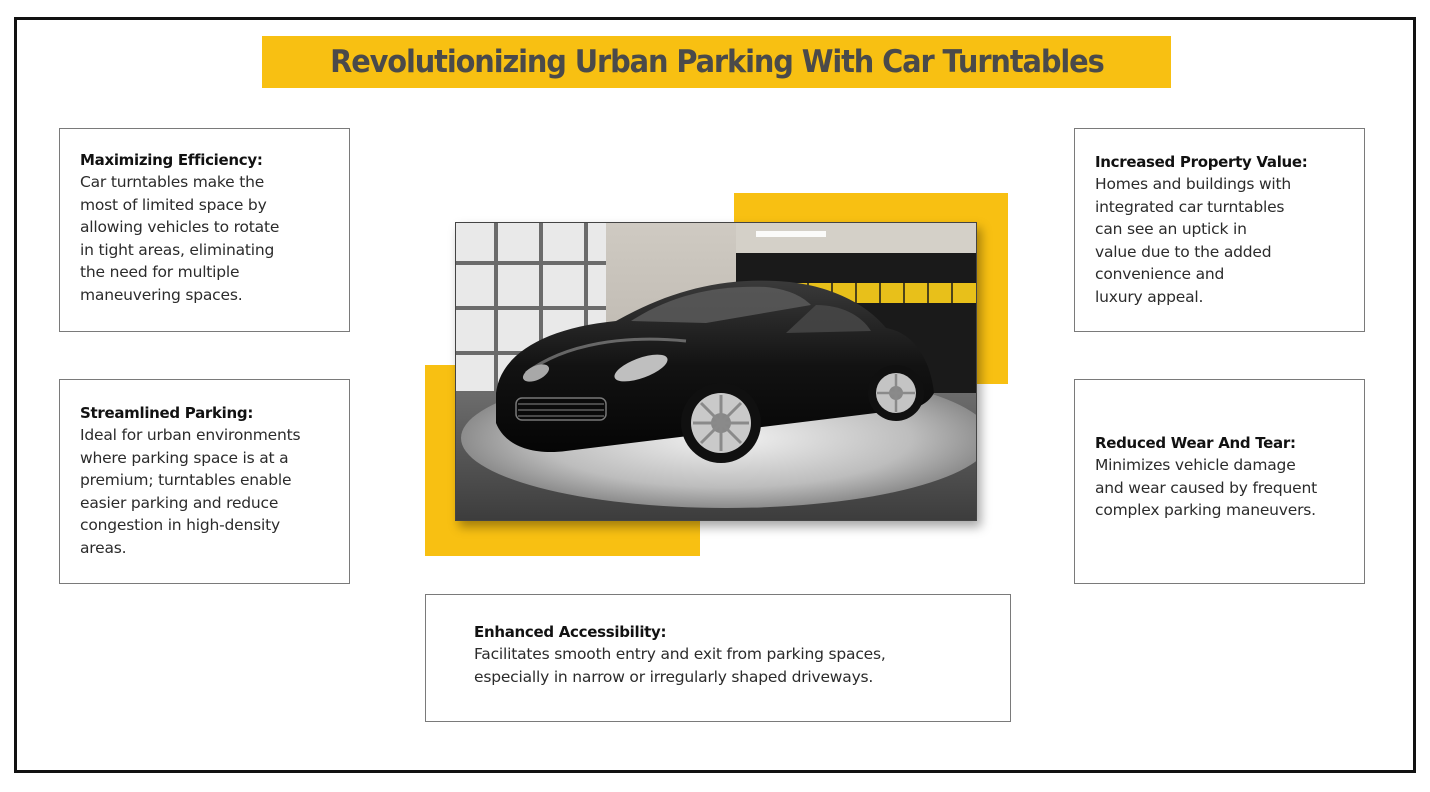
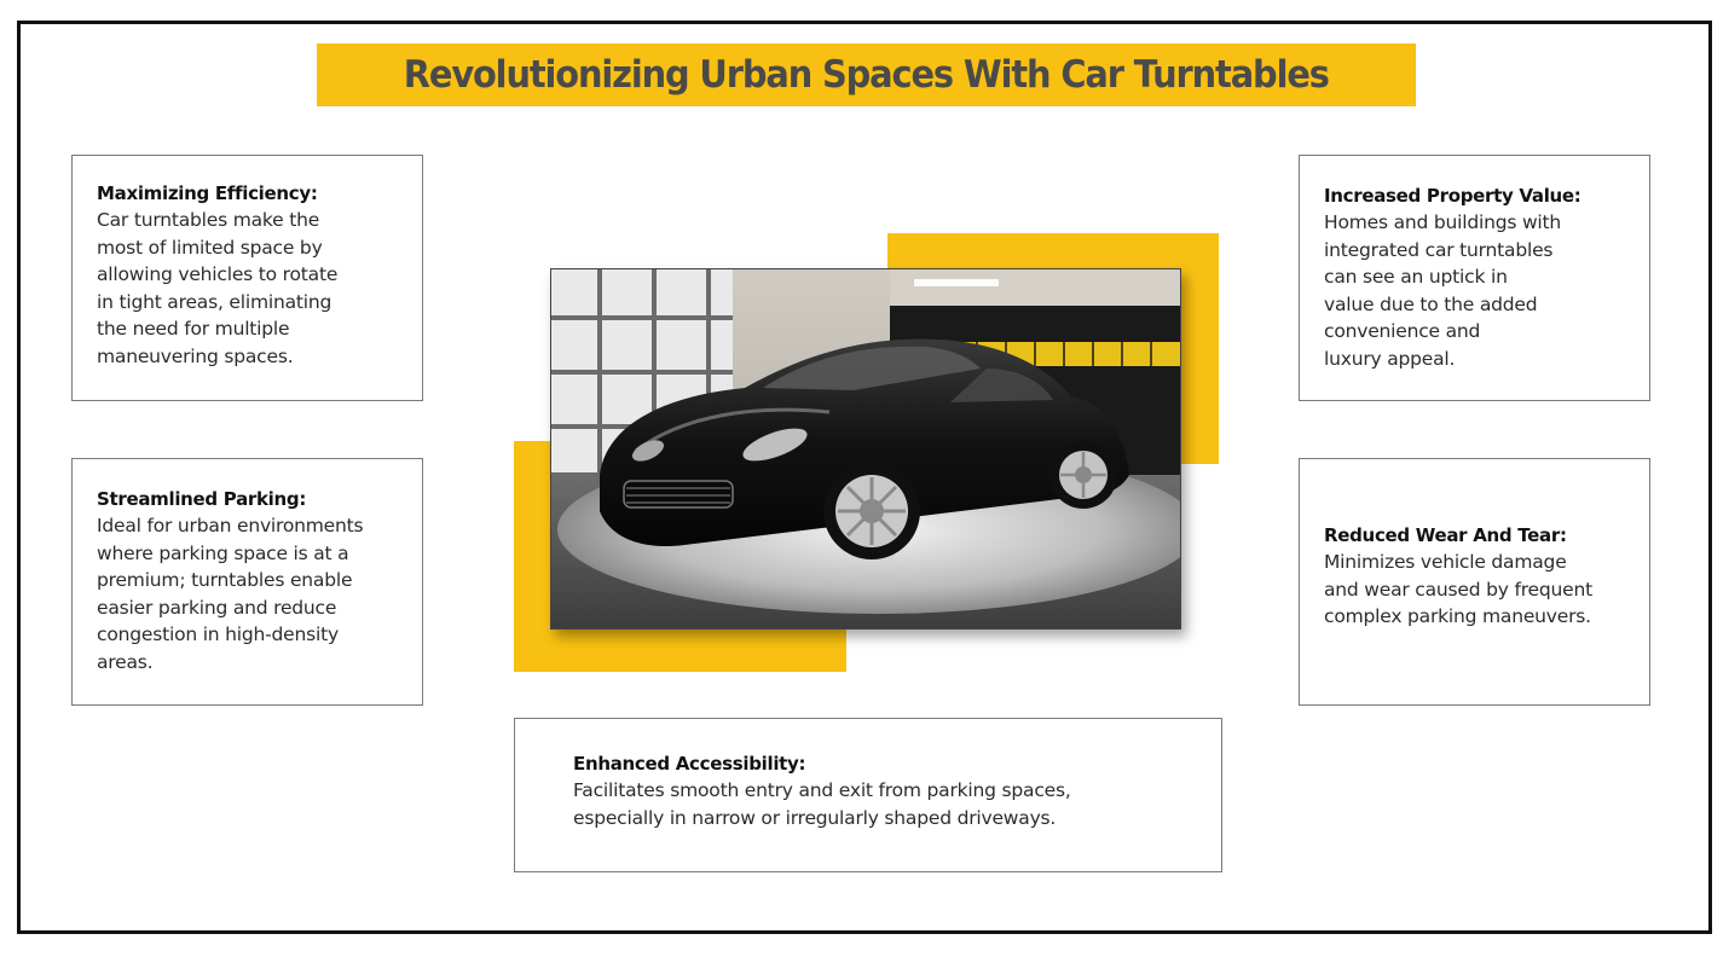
- Revolutionizing Urban Parking With Car Turntables
+ Revolutionizing Urban Spaces With Car Turntables
  Maximizing Efficiency:
  Car turntables make the
  most of limited space by
  allowing vehicles to rotate
  in tight areas, eliminating
  the need for multiple
  maneuvering spaces.
  Streamlined Parking:
  Ideal for urban environments
  where parking space is at a
  premium; turntables enable
  easier parking and reduce
  congestion in high-density
  areas.
  Increased Property Value:
  Homes and buildings with
  integrated car turntables
  can see an uptick in
  value due to the added
  convenience and
  luxury appeal.
  Reduced Wear And Tear:
  Minimizes vehicle damage
  and wear caused by frequent
  complex parking maneuvers.
  Enhanced Accessibility:
  Facilitates smooth entry and exit from parking spaces,
  especially in narrow or irregularly shaped driveways.
